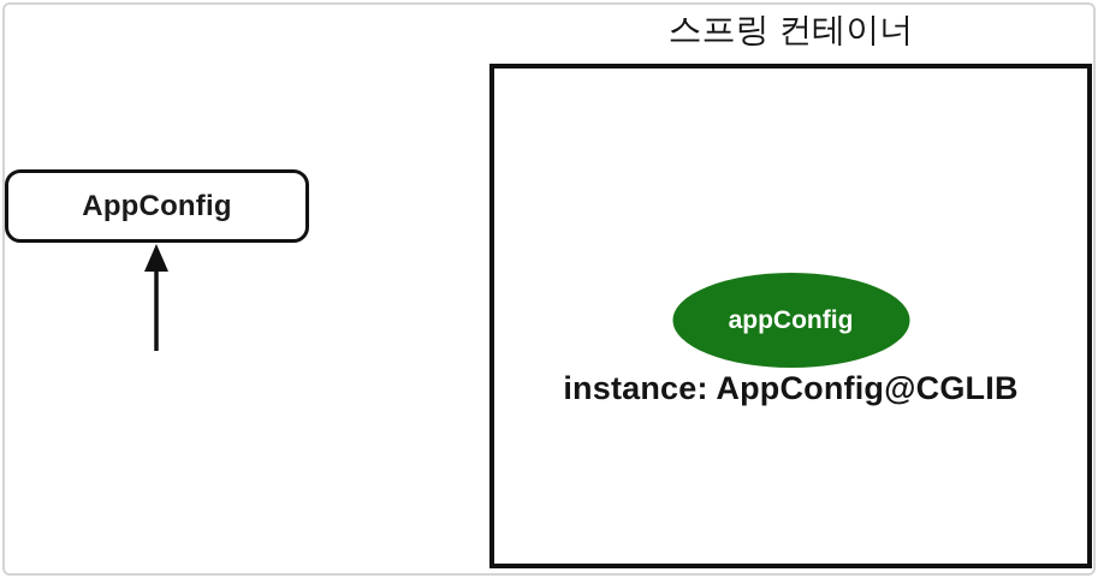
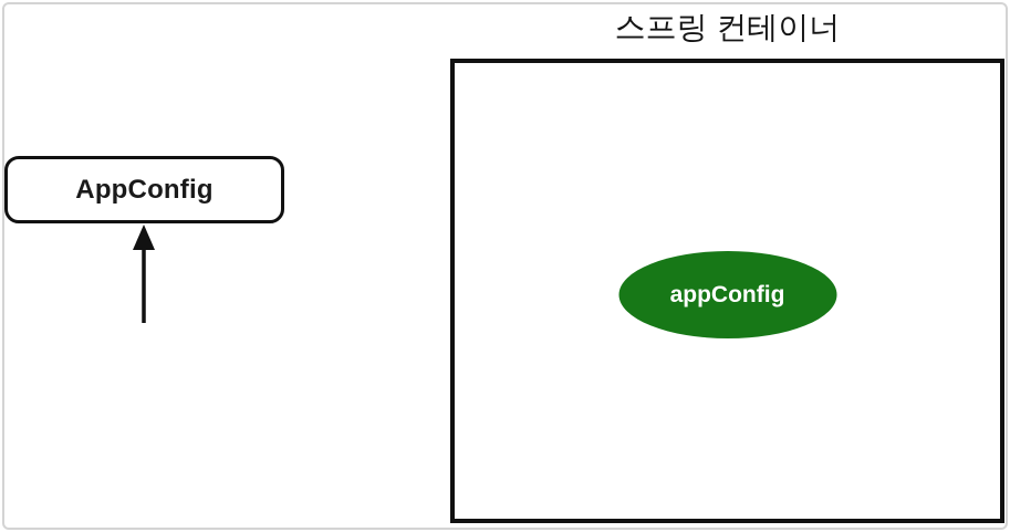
  AppConfig
  스프링 컨테이너
  appConfig
- instance: AppConfig@CGLIB
